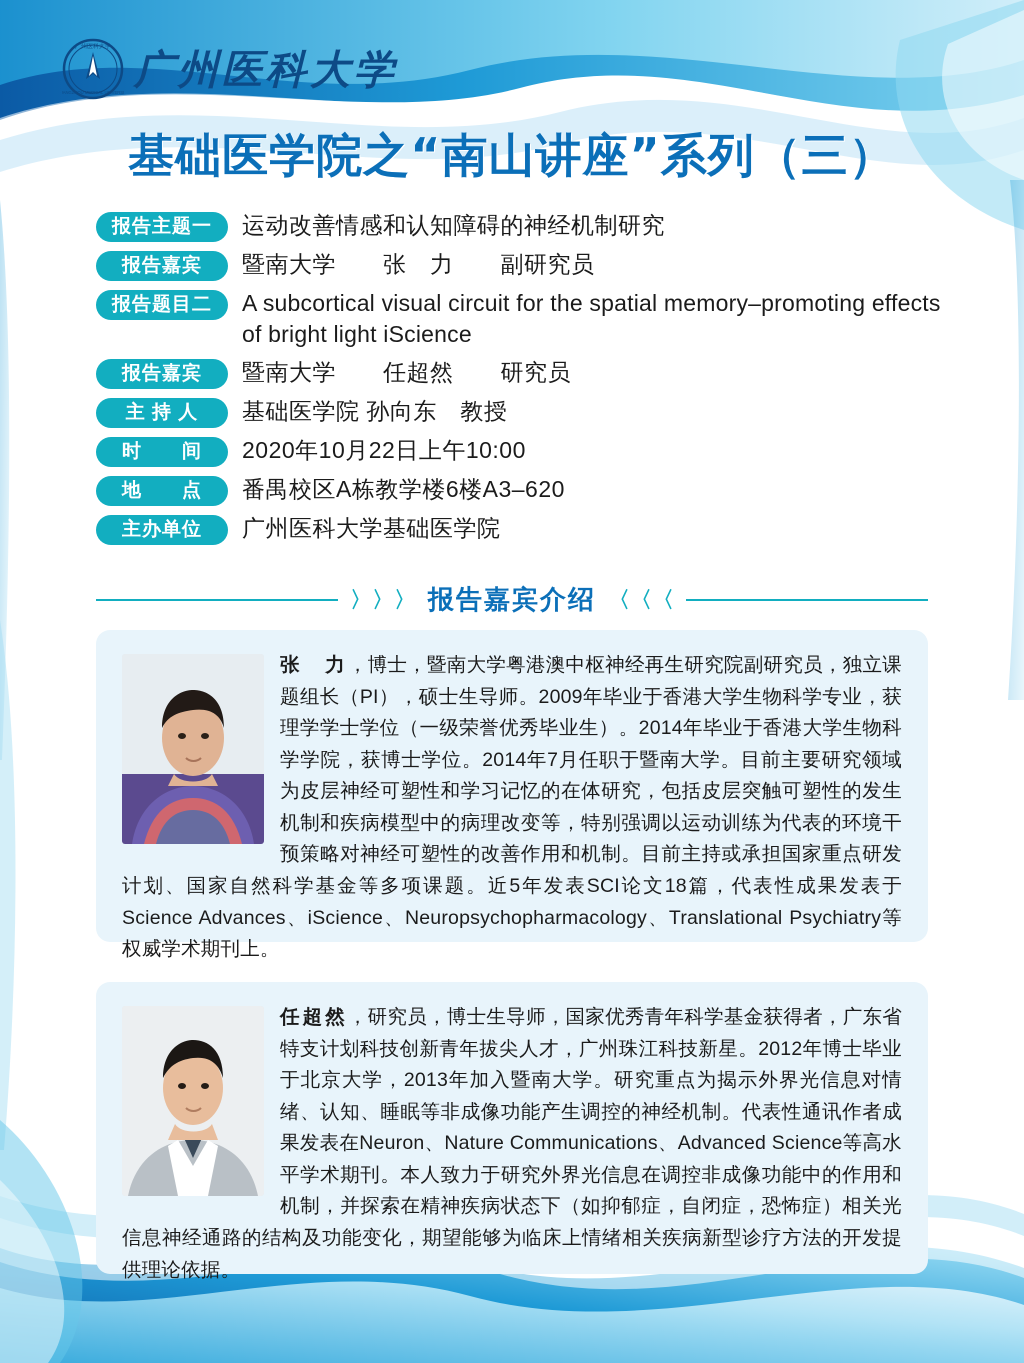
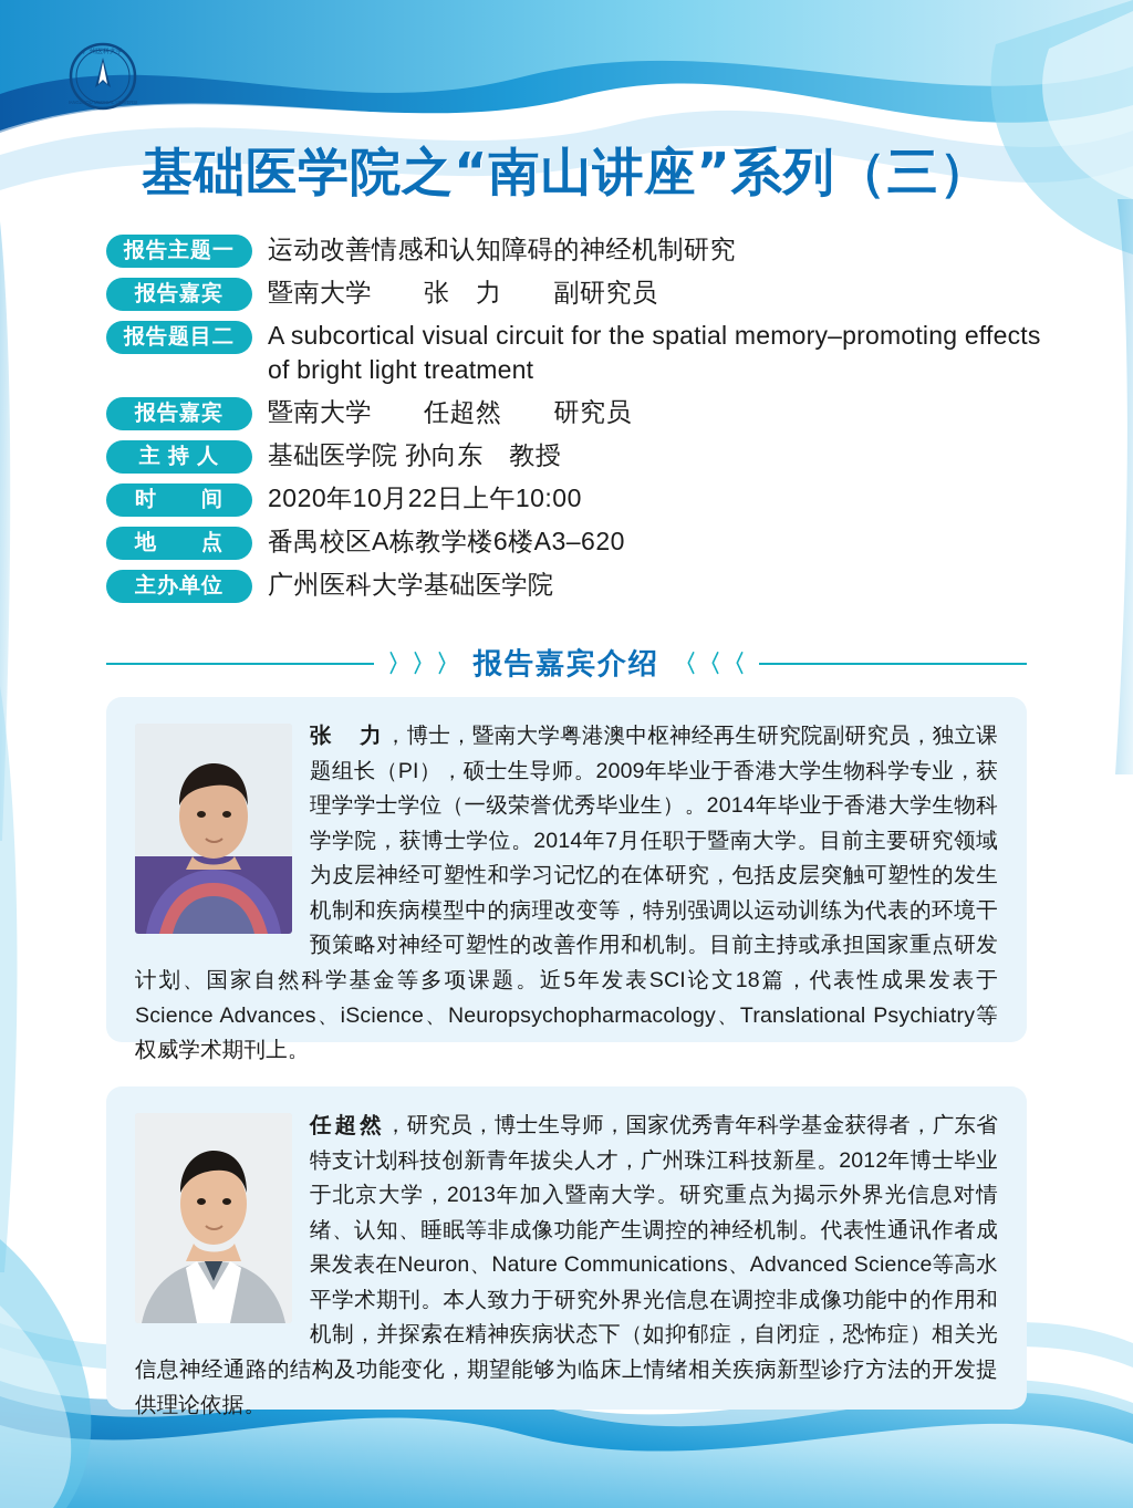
- 广州医科大学
  基础医学院之“南山讲座”系列（三）
  报告主题一
  运动改善情感和认知障碍的神经机制研究
  报告嘉宾
  暨南大学 张 力 副研究员
  报告题目二
- A subcortical visual circuit for the spatial memory–promoting effects of bright light iScience
+ A subcortical visual circuit for the spatial memory–promoting effects of bright light treatment
  报告嘉宾
  暨南大学 任超然 研究员
  主 持 人
  基础医学院 孙向东 教授
  时 间
  2020年10月22日上午10:00
  地 点
  番禺校区A栋教学楼6楼A3–620
  主办单位
  广州医科大学基础医学院
  〉〉〉
  报告嘉宾介绍
  〈〈〈
  张 力，博士，暨南大学粤港澳中枢神经再生研究院副研究员，独立课题组长（PI），硕士生导师。2009年毕业于香港大学生物科学专业，获理学学士学位（一级荣誉优秀毕业生）。2014年毕业于香港大学生物科学学院，获博士学位。2014年7月任职于暨南大学。目前主要研究领域为皮层神经可塑性和学习记忆的在体研究，包括皮层突触可塑性的发生机制和疾病模型中的病理改变等，特别强调以运动训练为代表的环境干预策略对神经可塑性的改善作用和机制。目前主持或承担国家重点研发计划、国家自然科学基金等多项课题。近5年发表SCI论文18篇，代表性成果发表于Science Advances、iScience、Neuropsychopharmacology、Translational Psychiatry等权威学术期刊上。
  任超然，研究员，博士生导师，国家优秀青年科学基金获得者，广东省特支计划科技创新青年拔尖人才，广州珠江科技新星。2012年博士毕业于北京大学，2013年加入暨南大学。研究重点为揭示外界光信息对情绪、认知、睡眠等非成像功能产生调控的神经机制。代表性通讯作者成果发表在Neuron、Nature Communications、Advanced Science等高水平学术期刊。本人致力于研究外界光信息在调控非成像功能中的作用和机制，并探索在精神疾病状态下（如抑郁症，自闭症，恐怖症）相关光信息神经通路的结构及功能变化，期望能够为临床上情绪相关疾病新型诊疗方法的开发提供理论依据。
